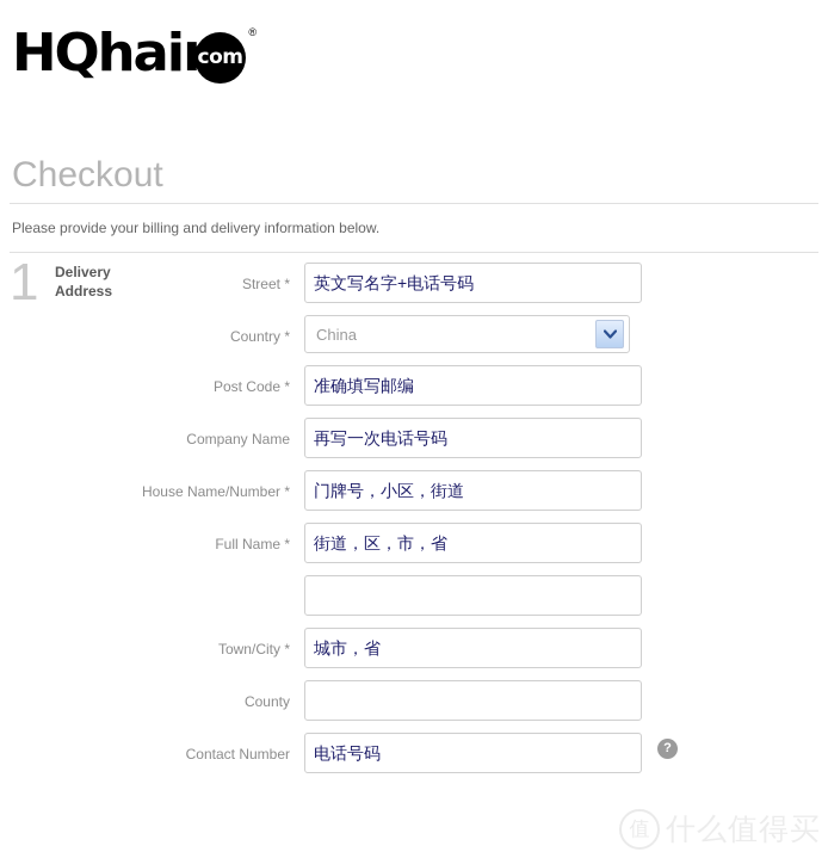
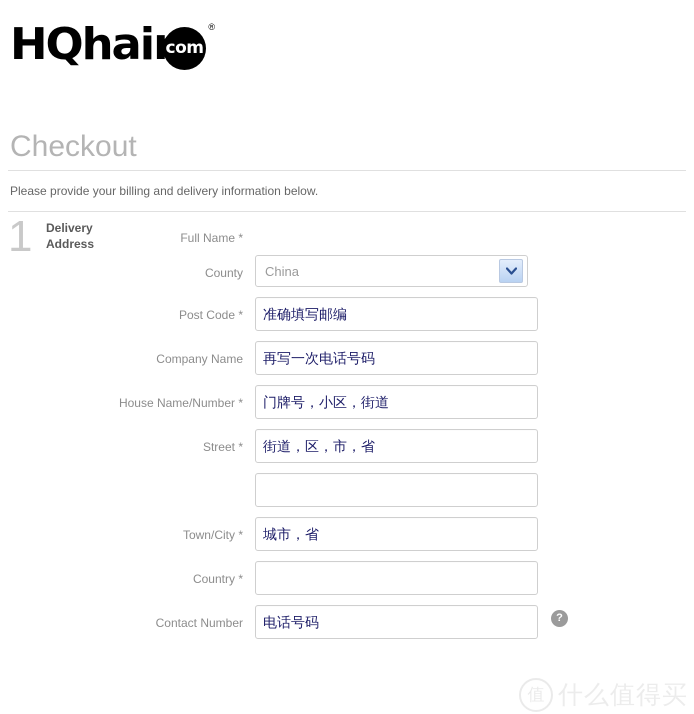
  HQhai
  com
  ®
  Checkout
  Please provide your billing and delivery information below.
  1
  Delivery Address
- Street *
+ Full Name *
- 英文写名字+电话号码
- Country *
+ County
  China
  Post Code *
  准确填写邮编
  Company Name
  再写一次电话号码
  House Name/Number *
  门牌号，小区，街道
- Full Name *
+ Street *
  街道，区，市，省
  Town/City *
  城市，省
- County
+ Country *
  Contact Number
  电话号码
  ?
